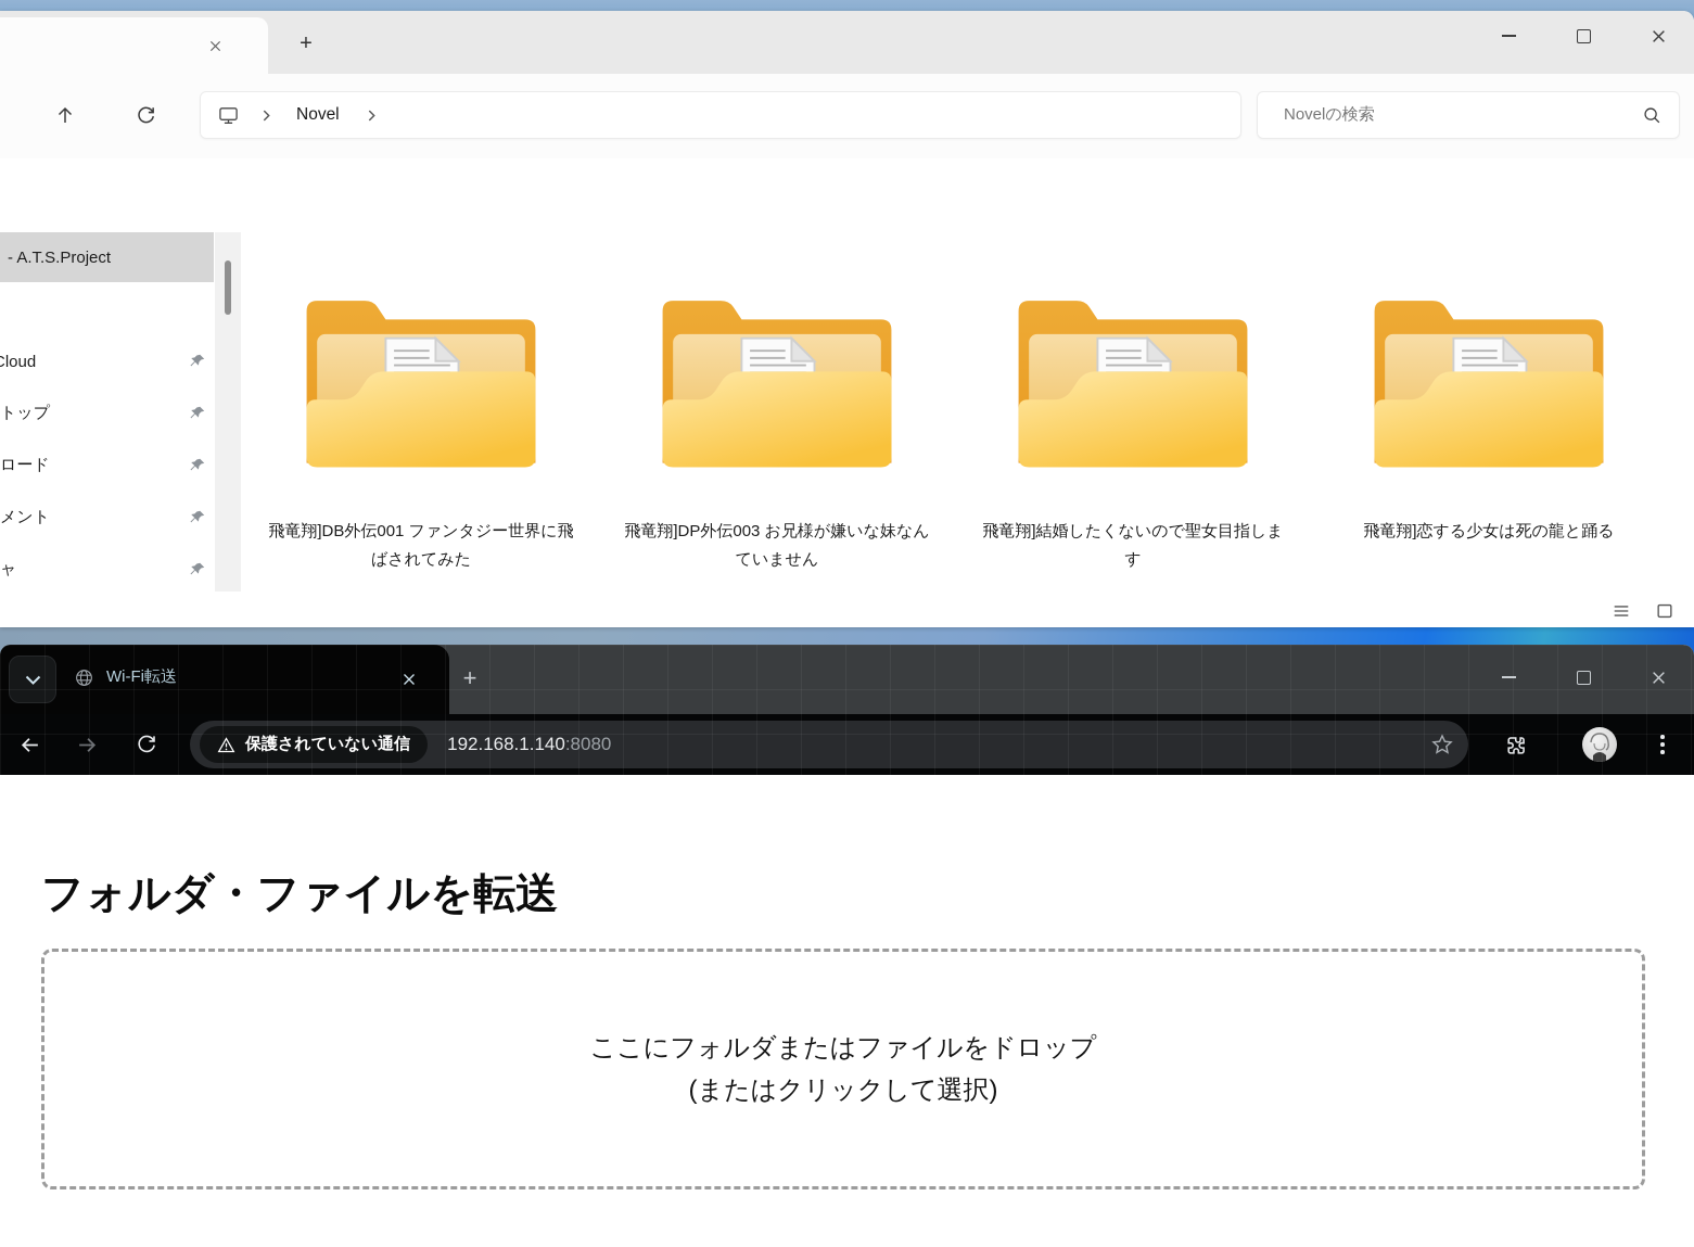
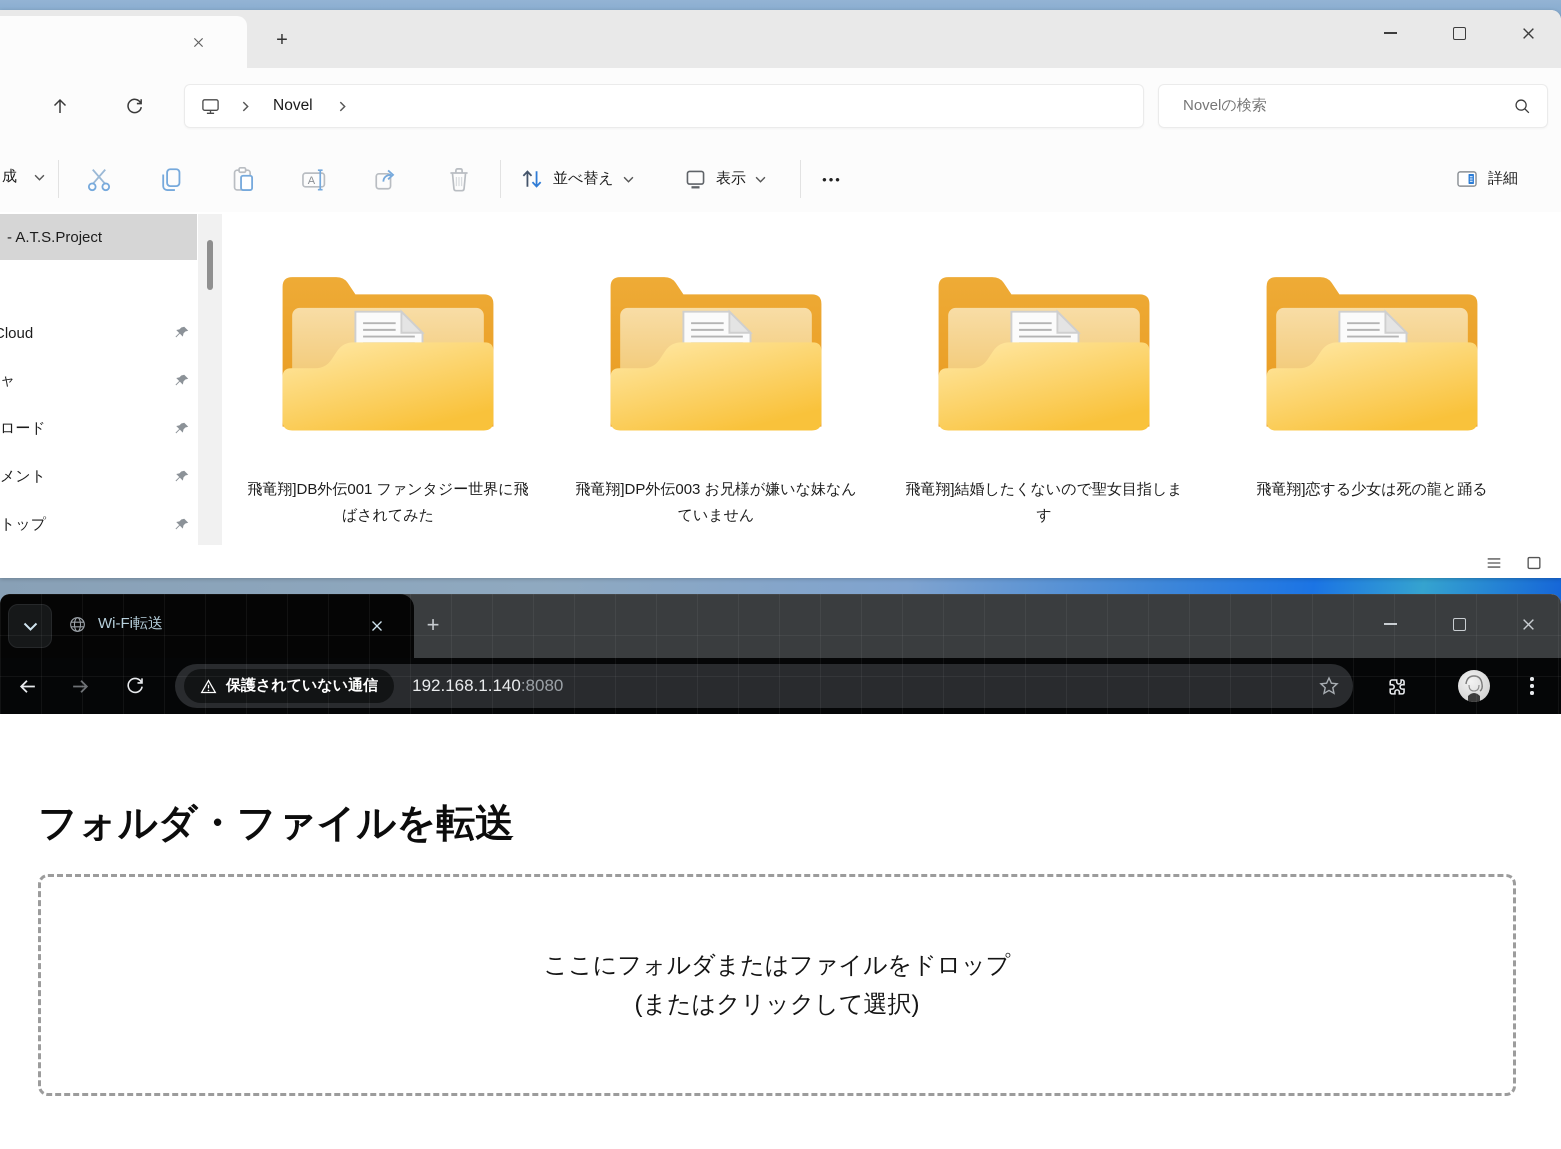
  +
  Novel
  Novelの検索
+ 成
+ 並べ替え
+ 表示
+ •••
+ 詳細
  - A.T.S.Project
  loud
- トップ
+ ャ
  ロード
  メント
- ャ
+ トップ
  飛竜翔]DB外伝001 ファンタジー世界に飛ばされてみた
  飛竜翔]DP外伝003 お兄様が嫌いな妹なんていません
  飛竜翔]結婚したくないので聖女目指します
  飛竜翔]恋する少女は死の龍と踊る
  フォルダ・ファイルを転送
  ここにフォルダまたはファイルをドロップ
  (またはクリックして選択)
